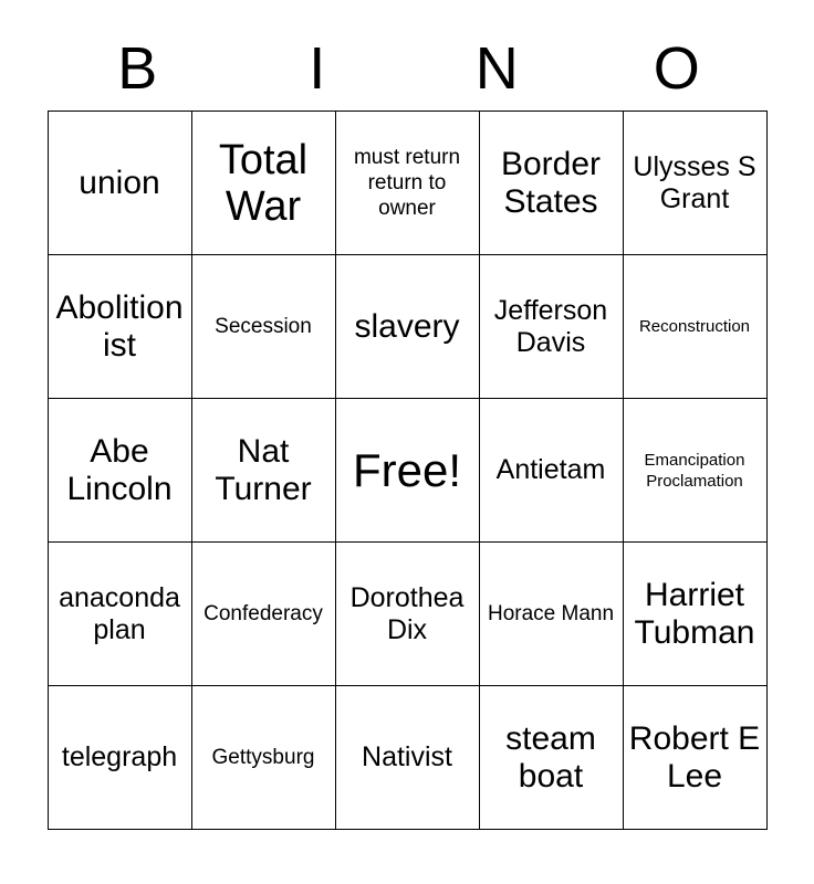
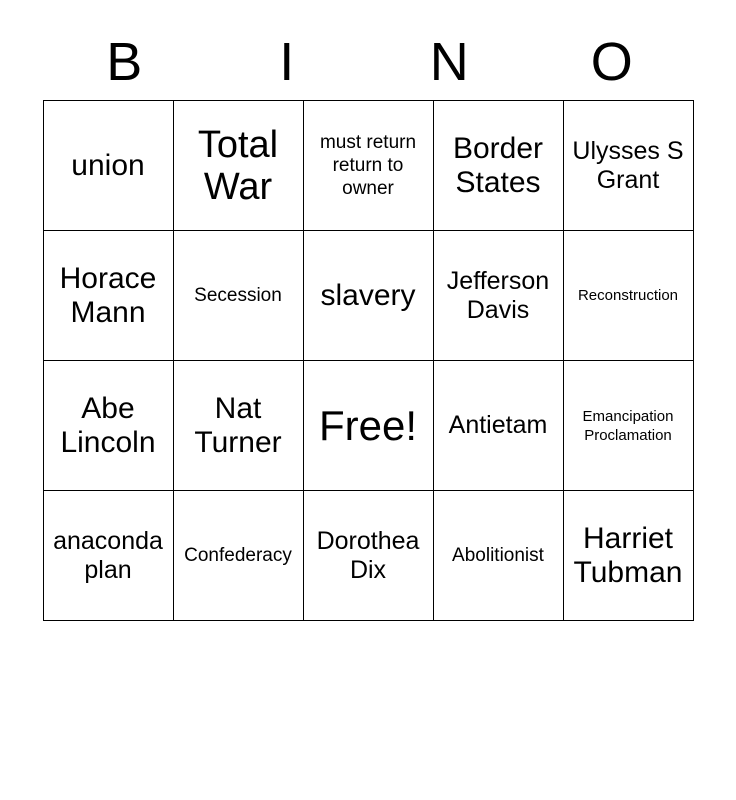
  B
  I
  N
  O
  union	Total War	must return return to owner	Border States	Ulysses S Grant
- Abolitionist	Secession	slavery	Jefferson Davis	Reconstruction
+ Horace Mann	Secession	slavery	Jefferson Davis	Reconstruction
  Abe Lincoln	Nat Turner	Free!	Antietam	Emancipation Proclamation
- anaconda plan	Confederacy	Dorothea Dix	Horace Mann	Harriet Tubman
+ anaconda plan	Confederacy	Dorothea Dix	Abolitionist	Harriet Tubman
- telegraph	Gettysburg	Nativist	steam boat	Robert E Lee
